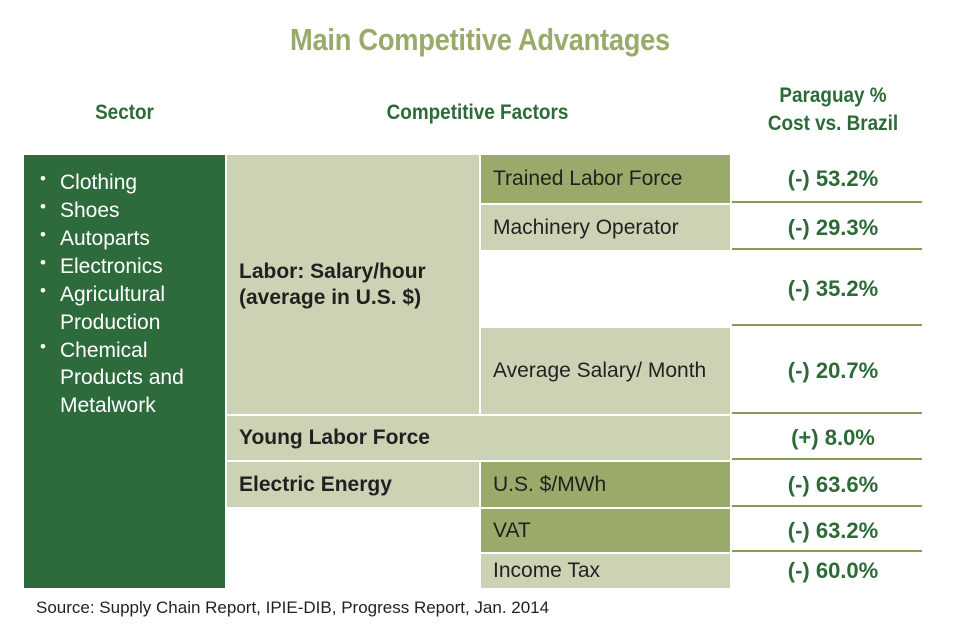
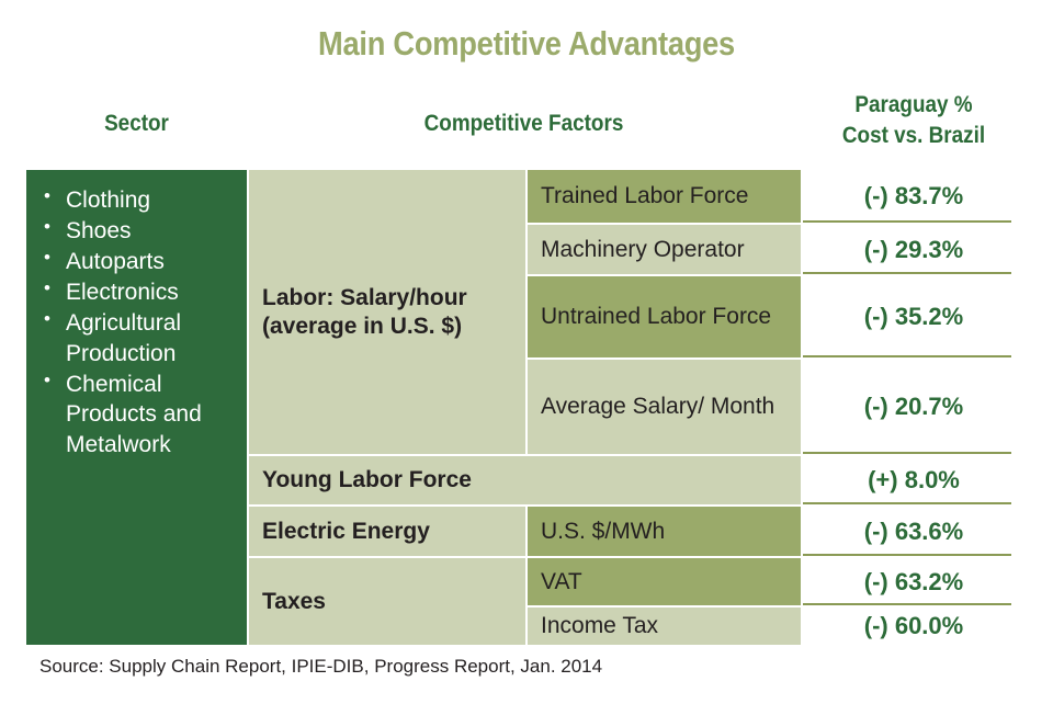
  Main Competitive Advantages
  Sector
  Competitive Factors
  Paraguay %
  Cost vs. Brazil
  Clothing
  Shoes
  Autoparts
  Electronics
  Agricultural Production
  Chemical Products and Metalwork
  Labor: Salary/hour (average in U.S. $)
  Trained Labor Force
  Machinery Operator
+ Untrained Labor Force
  Average Salary/ Month
  Young Labor Force
  Electric Energy
  U.S. $/MWh
+ Taxes
  VAT
  Income Tax
- (-) 53.2%
+ (-) 83.7%
  (-) 29.3%
  (-) 35.2%
  (-) 20.7%
  (+) 8.0%
  (-) 63.6%
  (-) 63.2%
  (-) 60.0%
  Source: Supply Chain Report, IPIE-DIB, Progress Report, Jan. 2014
